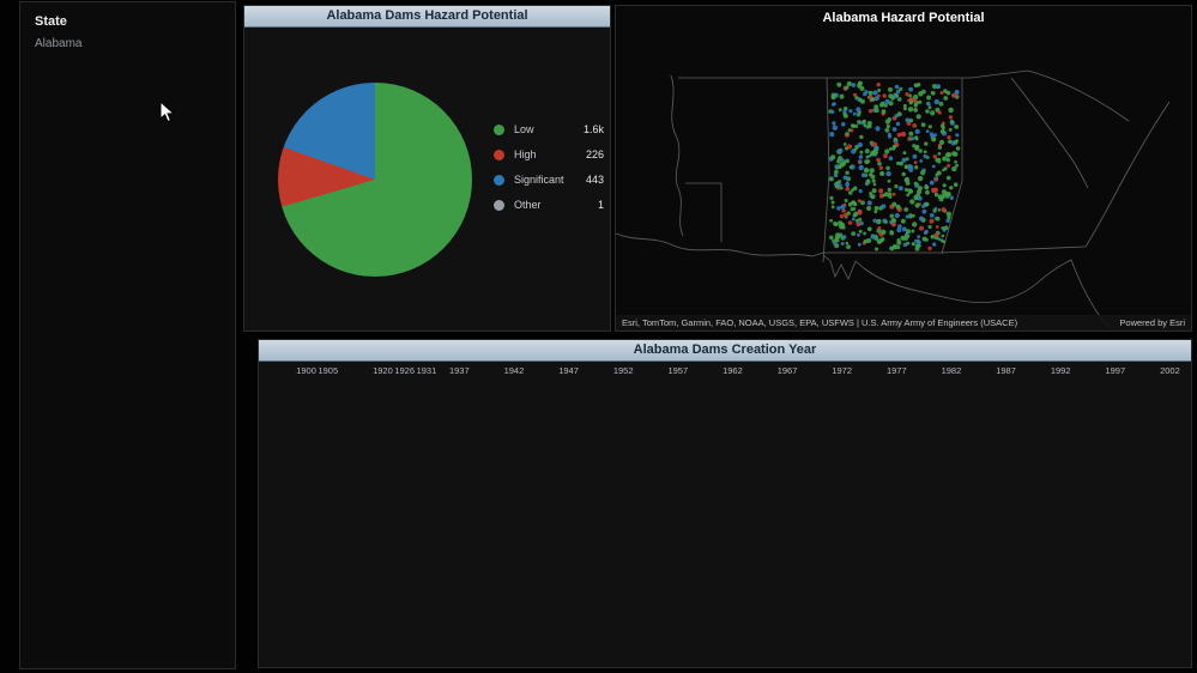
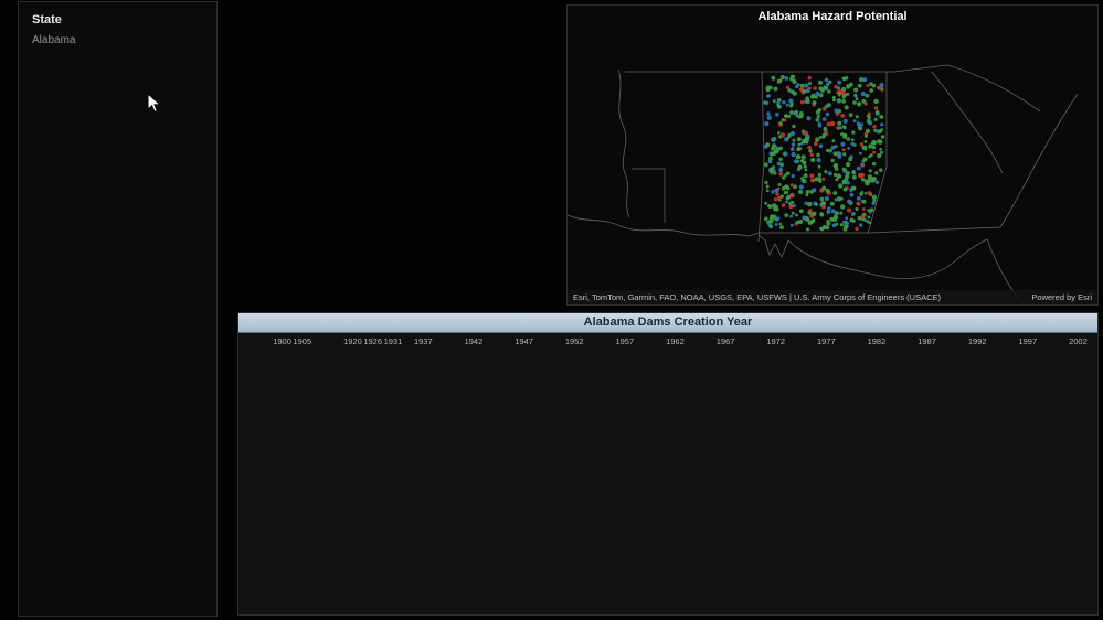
  State
  Alabama
- Alabama Dams Hazard Potential
- Low
- 1.6k
- High
- 226
- Significant
- 443
- Other
- 1
  Alabama Hazard Potential
- Esri, TomTom, Garmin, FAO, NOAA, USGS, EPA, USFWS | U.S. Army Army of Engineers (USACE)
+ Esri, TomTom, Garmin, FAO, NOAA, USGS, EPA, USFWS | U.S. Army Corps of Engineers (USACE)
  Powered by Esri
  Alabama Dams Creation Year
  1900
  1905
  1920
  1926
  1931
  1937
  1942
  1947
  1952
  1957
  1962
  1967
  1972
  1977
  1982
  1987
  1992
  1997
  2002
